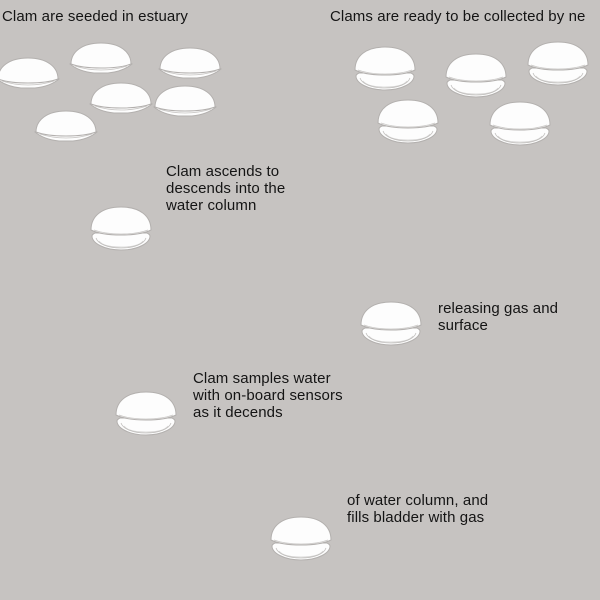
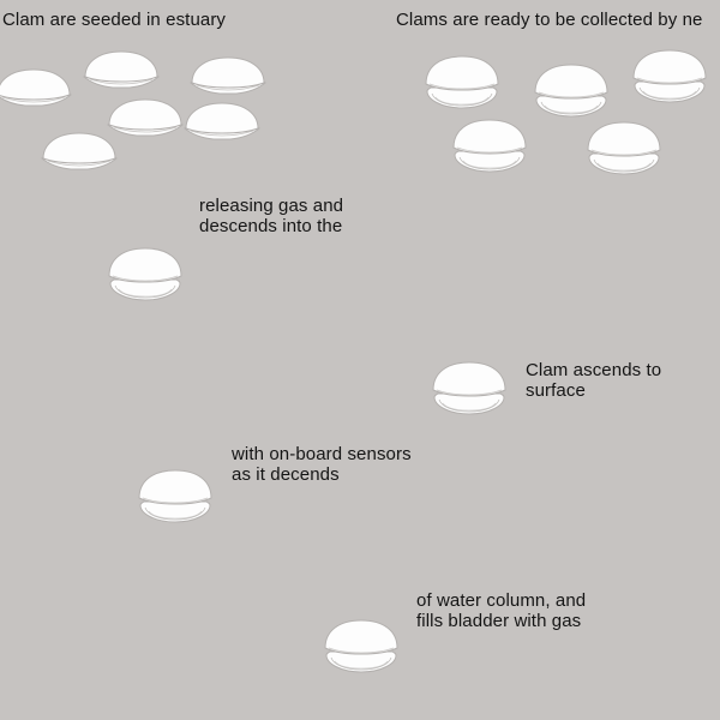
  Clam are seeded in estuary
  Clams are ready to be collected by ne
- Clam ascends to
+ releasing gas and
  descends into the
- water column
- releasing gas and
+ Clam ascends to
  surface
- Clam samples water
  with on-board sensors
  as it decends
  of water column, and
  fills bladder with gas
